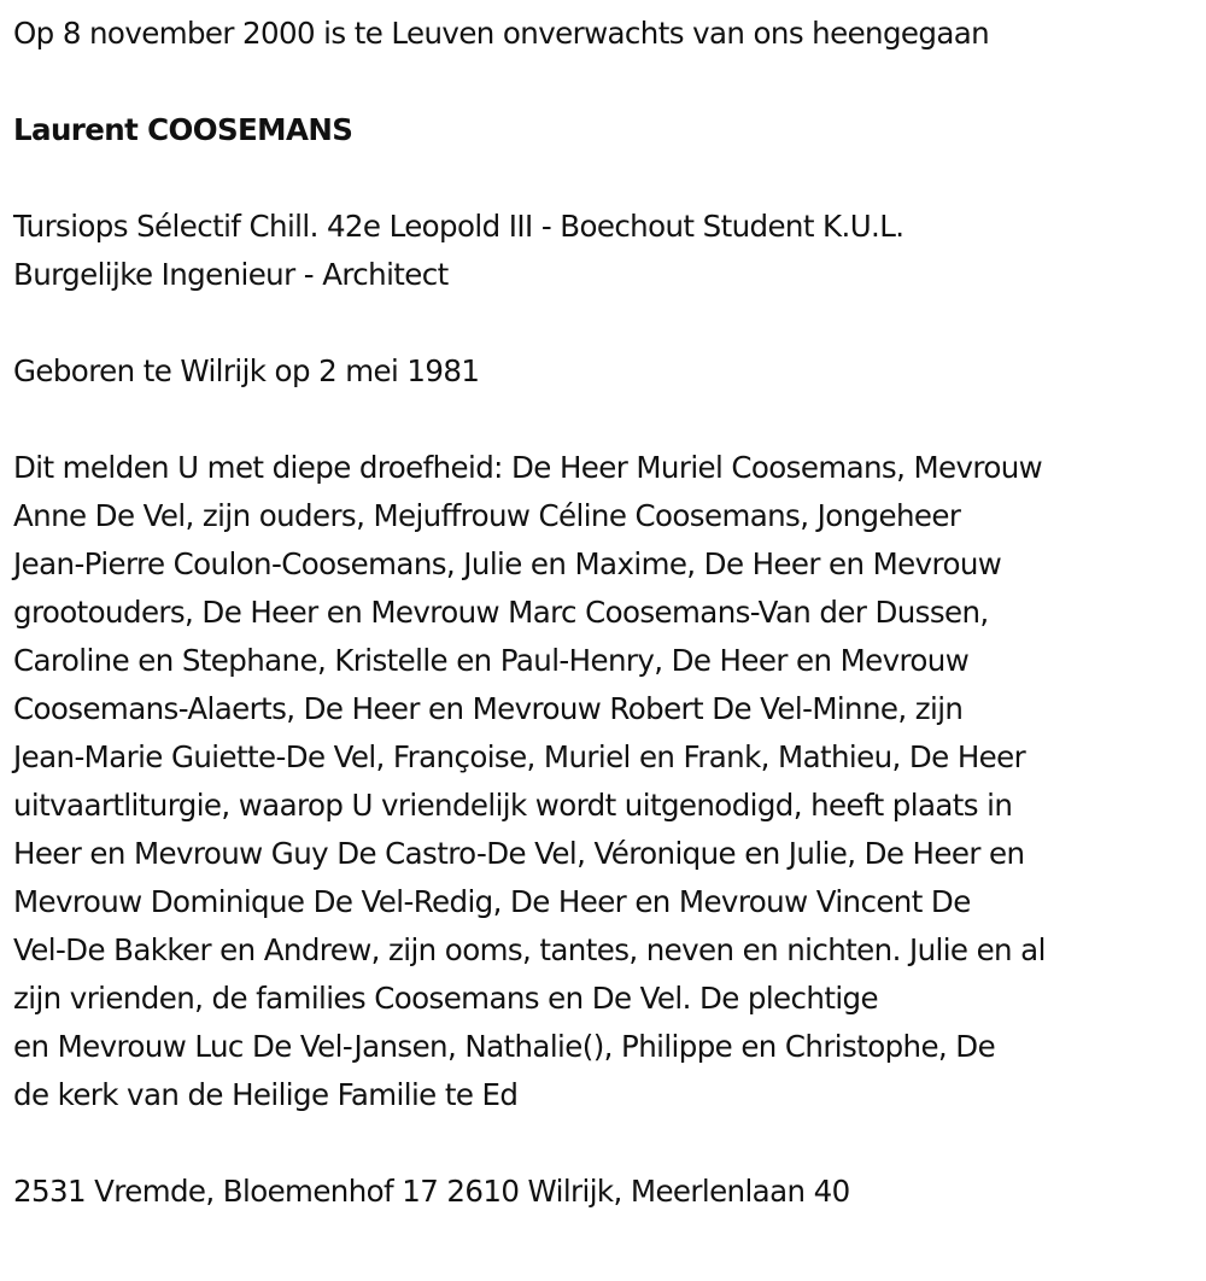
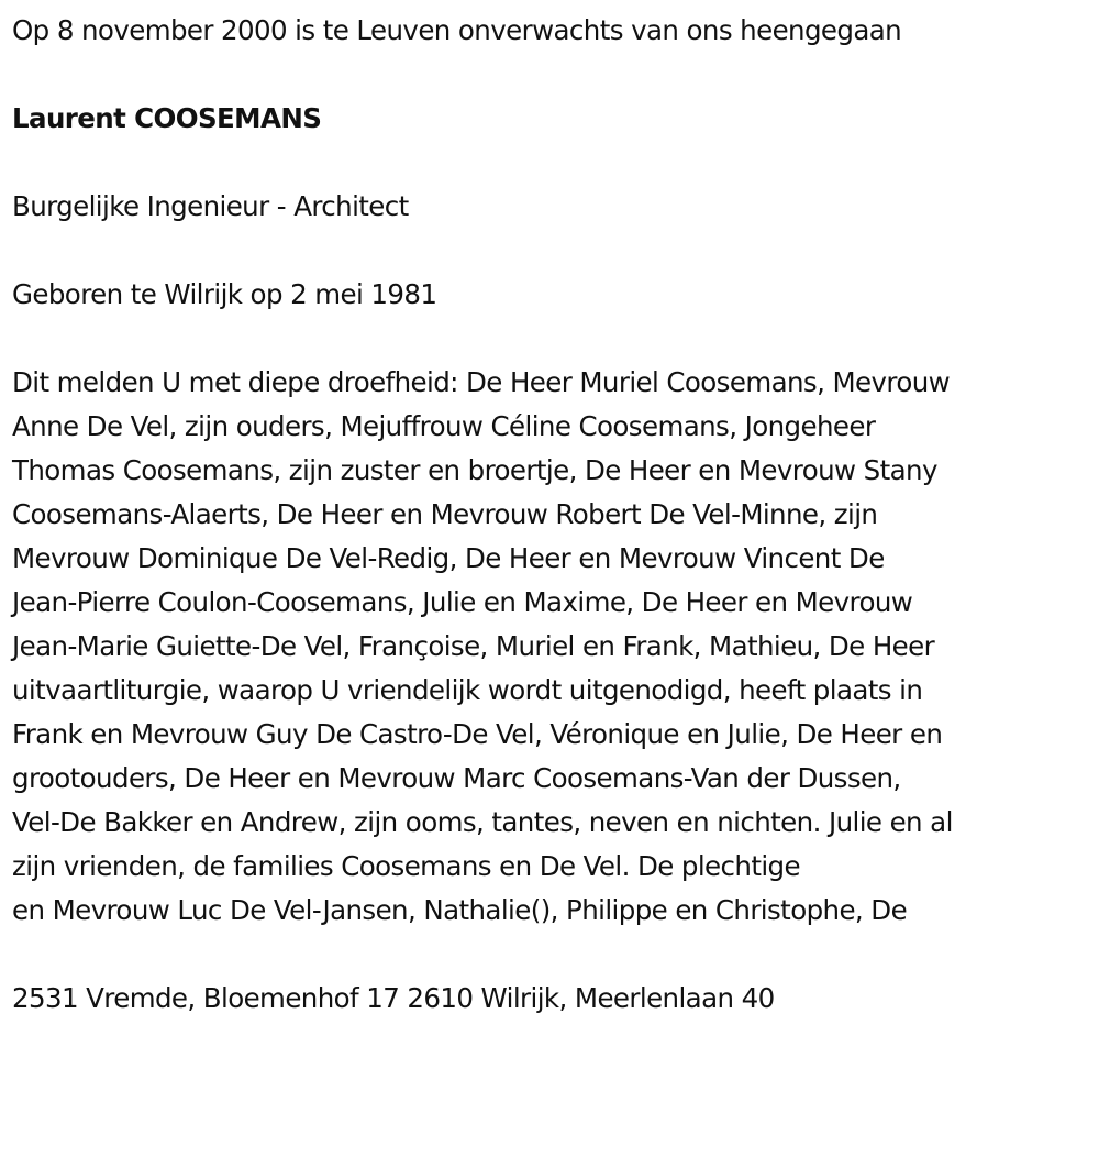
  Op 8 november 2000 is te Leuven onverwachts van ons heengegaan
  Laurent COOSEMANS
- Tursiops Sélectif Chill. 42e Leopold III - Boechout Student K.U.L.
  Burgelijke Ingenieur - Architect
  Geboren te Wilrijk op 2 mei 1981
  Dit melden U met diepe droefheid: De Heer Muriel Coosemans, Mevrouw
  Anne De Vel, zijn ouders, Mejuffrouw Céline Coosemans, Jongeheer
+ Thomas Coosemans, zijn zuster en broertje, De Heer en Mevrouw Stany
- Jean-Pierre Coulon-Coosemans, Julie en Maxime, De Heer en Mevrouw
+ Coosemans-Alaerts, De Heer en Mevrouw Robert De Vel-Minne, zijn
- grootouders, De Heer en Mevrouw Marc Coosemans-Van der Dussen,
+ Mevrouw Dominique De Vel-Redig, De Heer en Mevrouw Vincent De
- Caroline en Stephane, Kristelle en Paul-Henry, De Heer en Mevrouw
- Coosemans-Alaerts, De Heer en Mevrouw Robert De Vel-Minne, zijn
+ Jean-Pierre Coulon-Coosemans, Julie en Maxime, De Heer en Mevrouw
  Jean-Marie Guiette-De Vel, Françoise, Muriel en Frank, Mathieu, De Heer
  uitvaartliturgie, waarop U vriendelijk wordt uitgenodigd, heeft plaats in
- Heer en Mevrouw Guy De Castro-De Vel, Véronique en Julie, De Heer en
+ Frank en Mevrouw Guy De Castro-De Vel, Véronique en Julie, De Heer en
- Mevrouw Dominique De Vel-Redig, De Heer en Mevrouw Vincent De
+ grootouders, De Heer en Mevrouw Marc Coosemans-Van der Dussen,
  Vel-De Bakker en Andrew, zijn ooms, tantes, neven en nichten. Julie en al
  zijn vrienden, de families Coosemans en De Vel. De plechtige
  en Mevrouw Luc De Vel-Jansen, Nathalie(), Philippe en Christophe, De
- de kerk van de Heilige Familie te Ed
  2531 Vremde, Bloemenhof 17 2610 Wilrijk, Meerlenlaan 40
